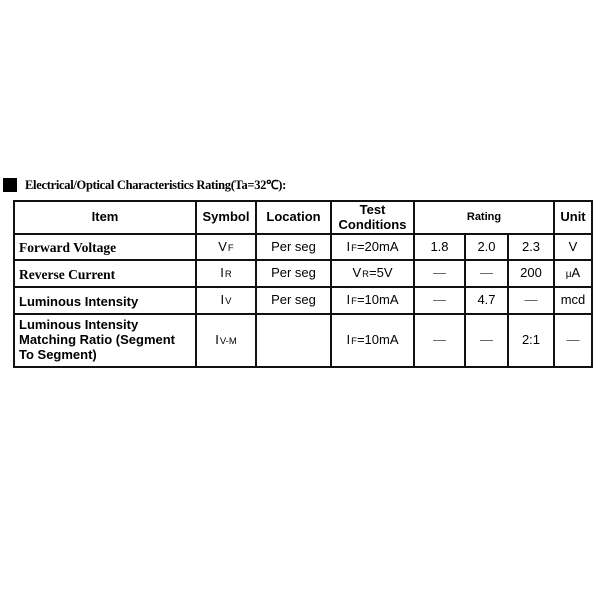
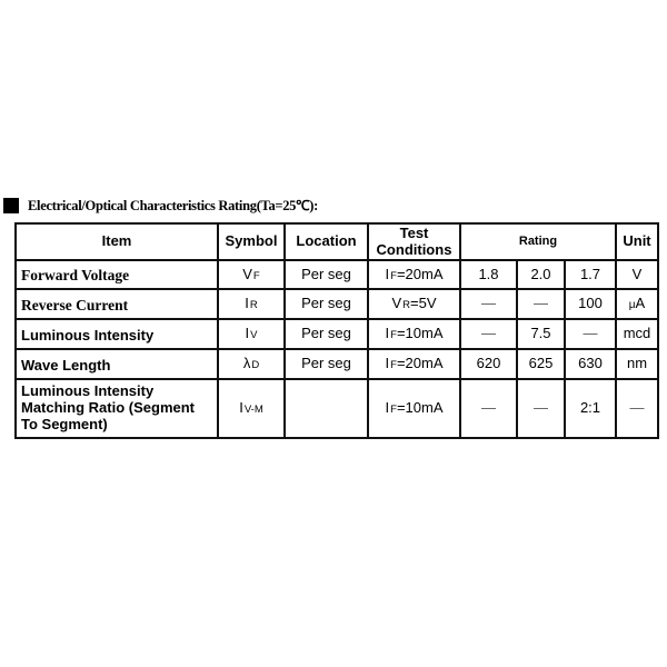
- Electrical/Optical Characteristics Rating(Ta=32℃):
+ Electrical/Optical Characteristics Rating(Ta=25℃):
  Item	Symbol	Location	Test Conditions	Rating	Unit
- Forward Voltage	VF	Per seg	IF=20mA	1.8	2.0	2.3	V
+ Forward Voltage	VF	Per seg	IF=20mA	1.8	2.0	1.7	V
- Reverse Current	IR	Per seg	VR=5V	—	—	200	μA
+ Reverse Current	IR	Per seg	VR=5V	—	—	100	μA
- Luminous Intensity	IV	Per seg	IF=10mA	—	4.7	—	mcd
+ Luminous Intensity	IV	Per seg	IF=10mA	—	7.5	—	mcd
+ Wave Length	λD	Per seg	IF=20mA	620	625	630	nm
  Luminous Intensity Matching Ratio (Segment To Segment)	IV-M		IF=10mA	—	—	2:1	—
